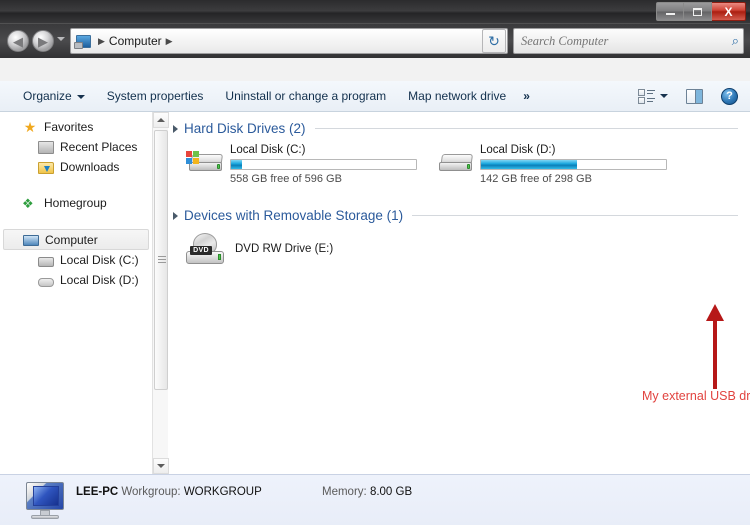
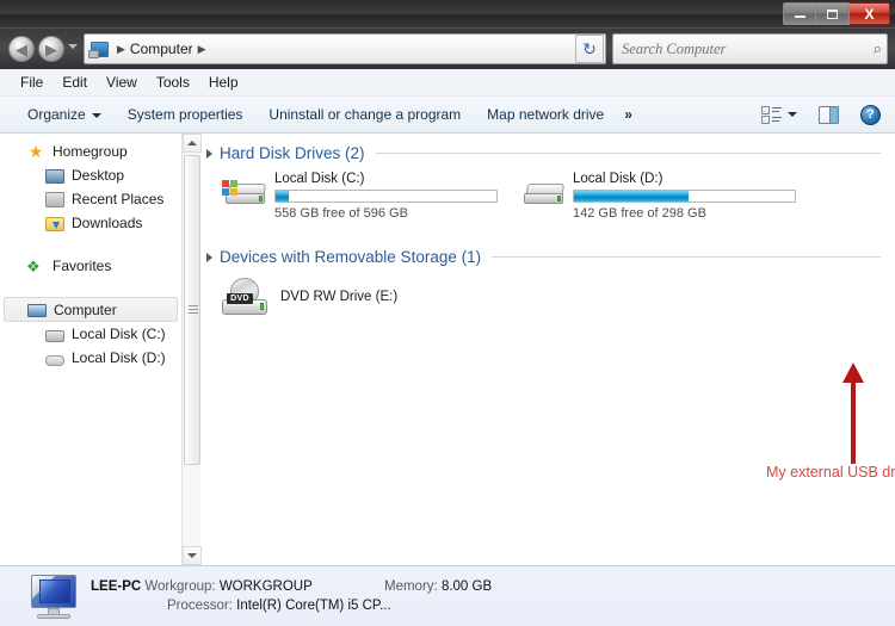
  X
  ◀
  ▶
  ▶
  Computer
  ▶
  ↻
  Search Computer
  ⌕
+ File
+ Edit
+ View
+ Tools
+ Help
  Organize
  System properties
  Uninstall or change a program
  Map network drive
  »
  ?
  ★
- Favorites
+ Homegroup
+ Desktop
  Recent Places
  Downloads
  ❖
- Homegroup
+ Favorites
  Computer
  Local Disk (C:)
  Local Disk (D:)
  Hard Disk Drives (2)
  Local Disk (C:)
  558 GB free of 596 GB
  Local Disk (D:)
  142 GB free of 298 GB
  Devices with Removable Storage (1)
  DVD RW Drive (E:)
  My external USB dr
  LEE-PC Workgroup: WORKGROUP
  Memory: 8.00 GB
+ Processor: Intel(R) Core(TM) i5 CP...
